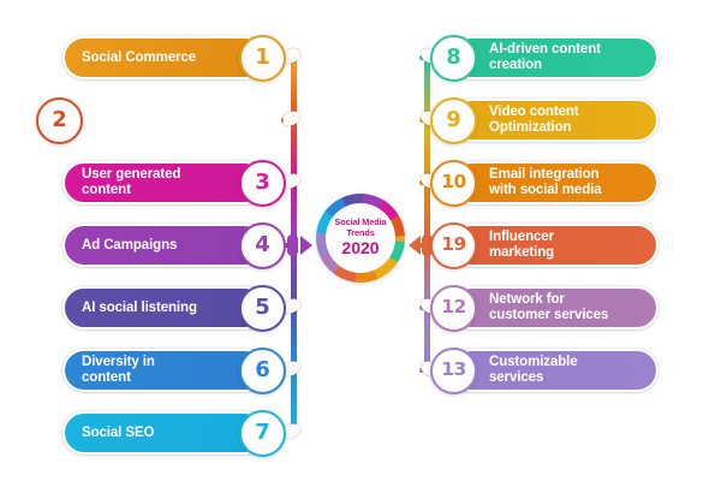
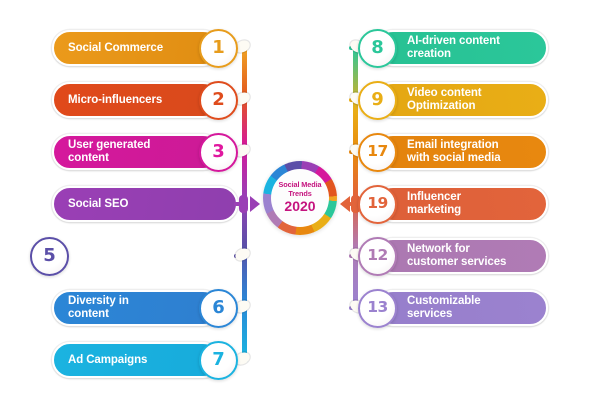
  Social Commerce
  1
+ Micro-influencers
  2
  User generated
  content
  3
- Ad Campaigns
+ Social SEO
- 4
- AI social listening
  5
  Diversity in
  content
  6
- Social SEO
+ Ad Campaigns
  7
  AI-driven content
  creation
  8
  Video content
  Optimization
  9
  Email integration
  with social media
- 10
+ 17
  Influencer
  marketing
  19
  Network for
  customer services
  12
  Customizable
  services
  13
  Social Media
  Trends
  2020
